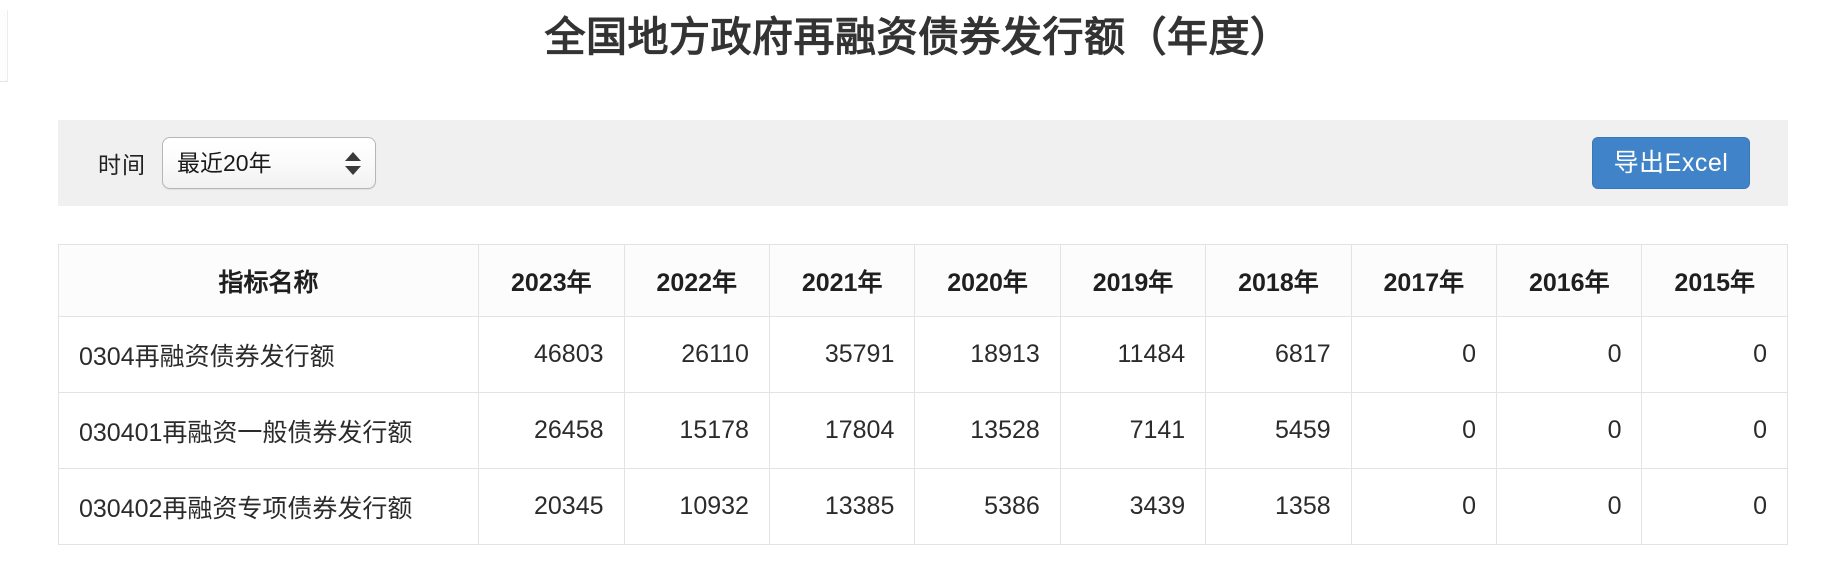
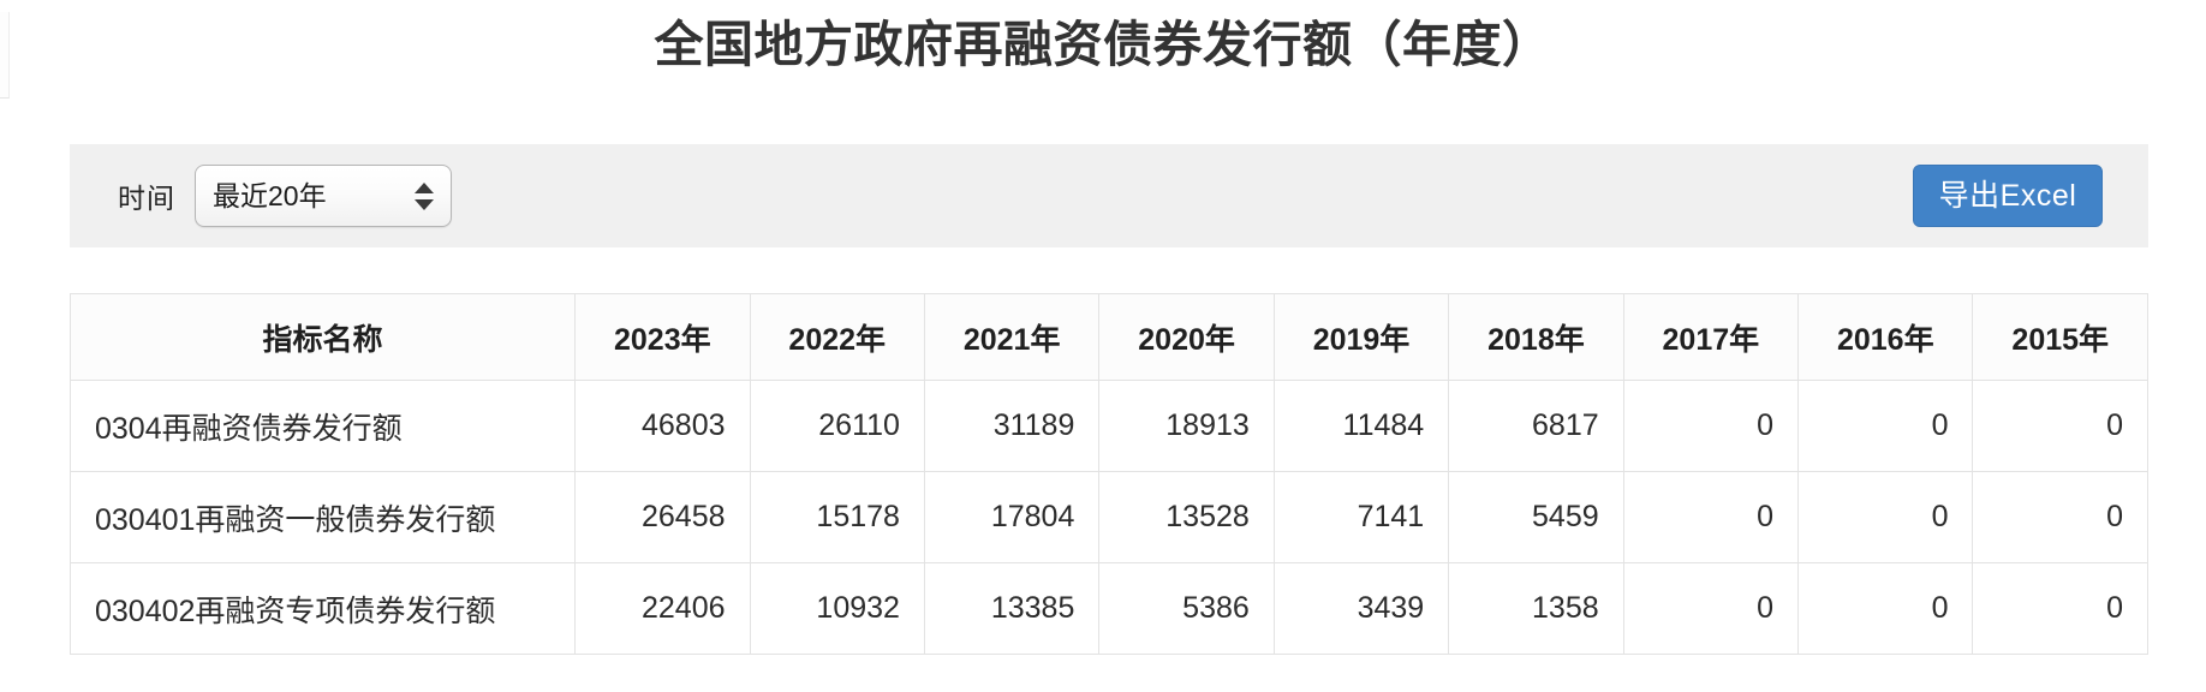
  全国地方政府再融资债券发行额（年度）
  时间
  最近20年
  导出Excel
  指标名称	2023年	2022年	2021年	2020年	2019年	2018年	2017年	2016年	2015年
- 0304再融资债券发行额	46803	26110	35791	18913	11484	6817	0	0	0
+ 0304再融资债券发行额	46803	26110	31189	18913	11484	6817	0	0	0
  030401再融资一般债券发行额	26458	15178	17804	13528	7141	5459	0	0	0
- 030402再融资专项债券发行额	20345	10932	13385	5386	3439	1358	0	0	0
+ 030402再融资专项债券发行额	22406	10932	13385	5386	3439	1358	0	0	0
